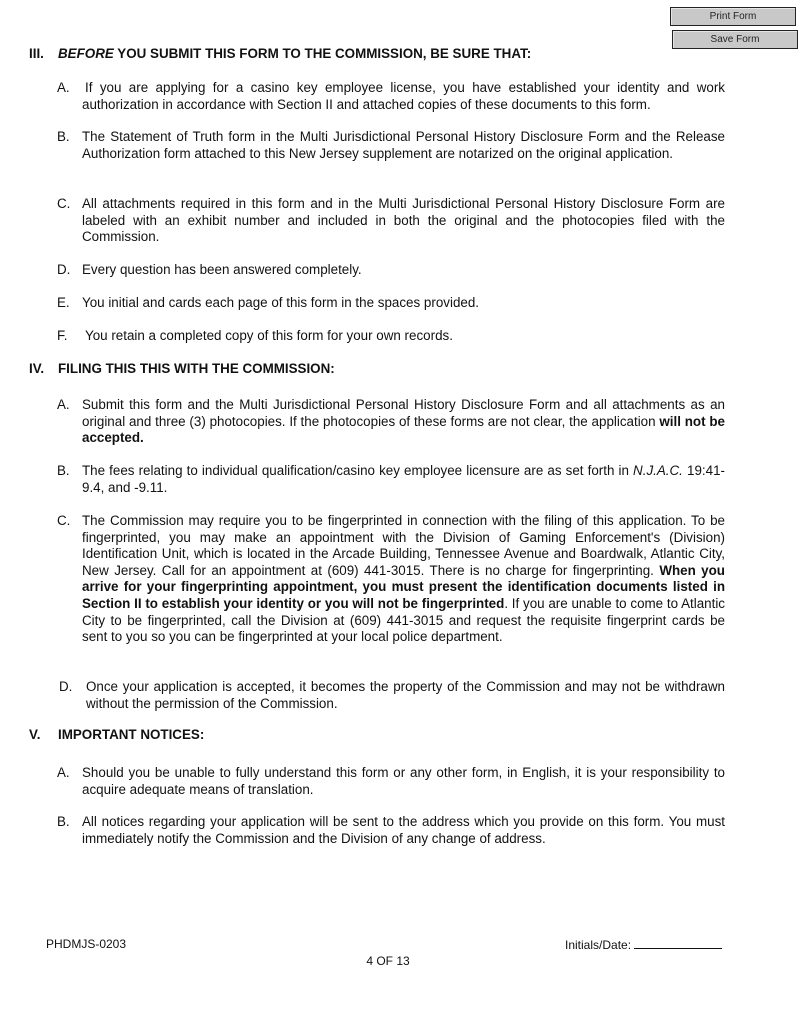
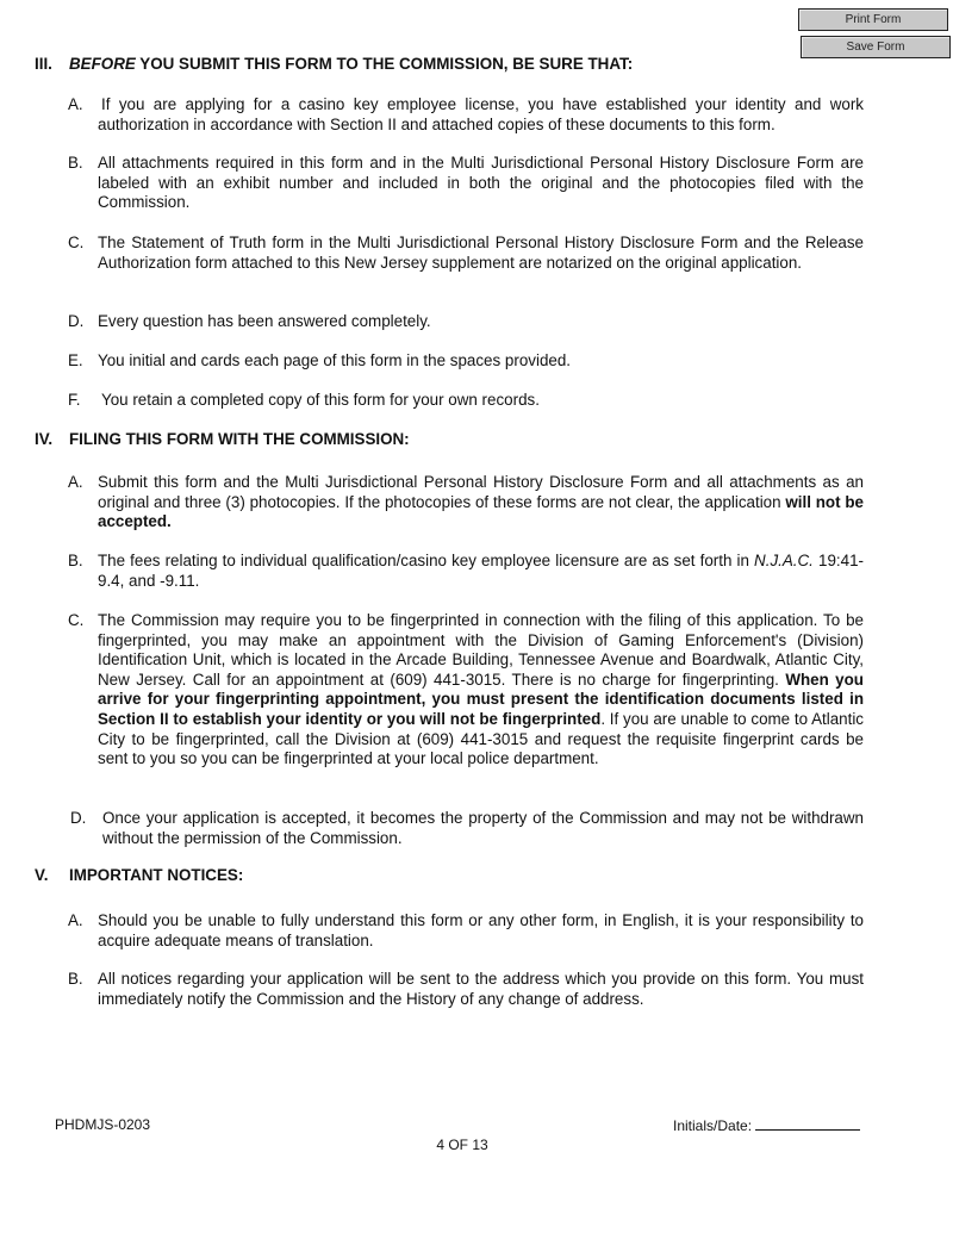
  Print Form
  Save Form
  III. BEFORE YOU SUBMIT THIS FORM TO THE COMMISSION, BE SURE THAT:
  A.
  If you are applying for a casino key employee license, you have established your identity and work authorization in accordance with Section II and attached copies of these documents to this form.
  B.
- The Statement of Truth form in the Multi Jurisdictional Personal History Disclosure Form and the Release Authorization form attached to this New Jersey supplement are notarized on the original application.
+ All attachments required in this form and in the Multi Jurisdictional Personal History Disclosure Form are labeled with an exhibit number and included in both the original and the photocopies filed with the Commission.
  C.
- All attachments required in this form and in the Multi Jurisdictional Personal History Disclosure Form are labeled with an exhibit number and included in both the original and the photocopies filed with the Commission.
+ The Statement of Truth form in the Multi Jurisdictional Personal History Disclosure Form and the Release Authorization form attached to this New Jersey supplement are notarized on the original application.
  D.
  Every question has been answered completely.
  E.
  You initial and cards each page of this form in the spaces provided.
  F.
  You retain a completed copy of this form for your own records.
- IV. FILING THIS THIS WITH THE COMMISSION:
+ IV. FILING THIS FORM WITH THE COMMISSION:
  A.
  Submit this form and the Multi Jurisdictional Personal History Disclosure Form and all attachments as an original and three (3) photocopies. If the photocopies of these forms are not clear, the application will not be accepted.
  B.
  The fees relating to individual qualification/casino key employee licensure are as set forth in N.J.A.C. 19:41-9.4, and -9.11.
  C.
  The Commission may require you to be fingerprinted in connection with the filing of this application. To be fingerprinted, you may make an appointment with the Division of Gaming Enforcement's (Division) Identification Unit, which is located in the Arcade Building, Tennessee Avenue and Boardwalk, Atlantic City, New Jersey. Call for an appointment at (609) 441-3015. There is no charge for fingerprinting. When you arrive for your fingerprinting appointment, you must present the identification documents listed in Section II to establish your identity or you will not be fingerprinted. If you are unable to come to Atlantic City to be fingerprinted, call the Division at (609) 441-3015 and request the requisite fingerprint cards be sent to you so you can be fingerprinted at your local police department.
  D.
  Once your application is accepted, it becomes the property of the Commission and may not be withdrawn without the permission of the Commission.
  V. IMPORTANT NOTICES:
  A.
  Should you be unable to fully understand this form or any other form, in English, it is your responsibility to acquire adequate means of translation.
  B.
- All notices regarding your application will be sent to the address which you provide on this form. You must immediately notify the Commission and the Division of any change of address.
+ All notices regarding your application will be sent to the address which you provide on this form. You must immediately notify the Commission and the History of any change of address.
  PHDMJS-0203
  Initials/Date:
  4 OF 13
